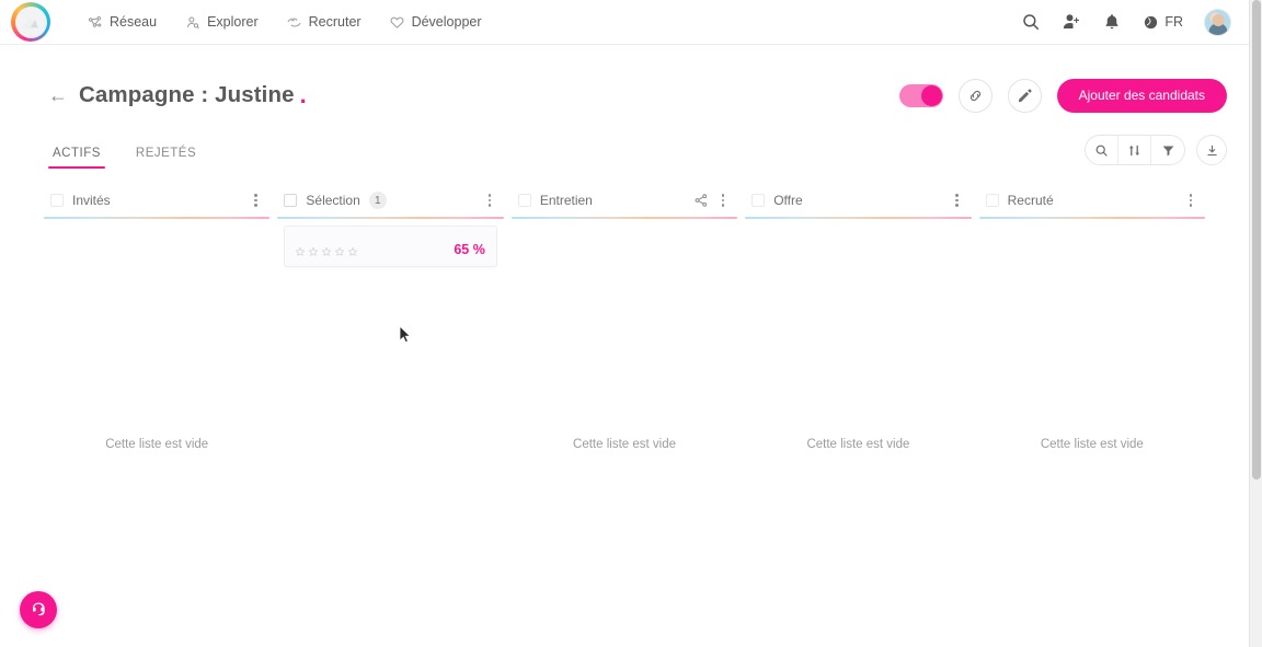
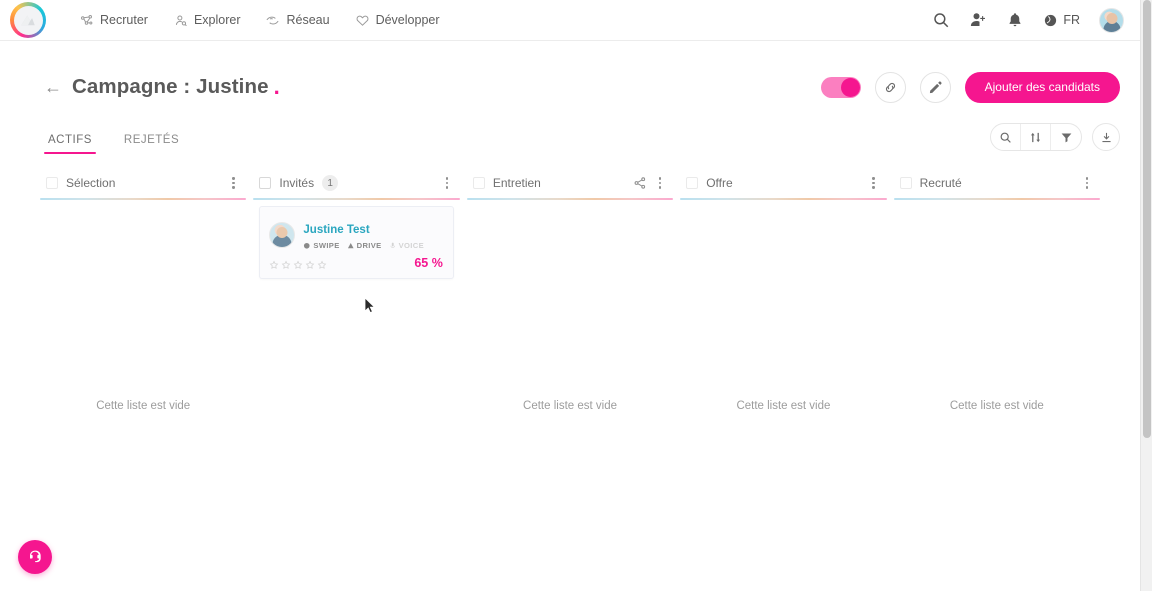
- Réseau
+ Recruter
  Explorer
- Recruter
+ Réseau
  Développer
  FR
  ←
  Campagne : Justine
  .
  Ajouter des candidats
  ACTIFS
  REJETÉS
- Invités
+ Sélection
  Cette liste est vide
- Sélection
+ Invités
  1
+ Justine Test
+ SWIPE
+ DRIVE
+ VOICE
  65 %
  Entretien
  Cette liste est vide
  Offre
  Cette liste est vide
  Recruté
  Cette liste est vide
